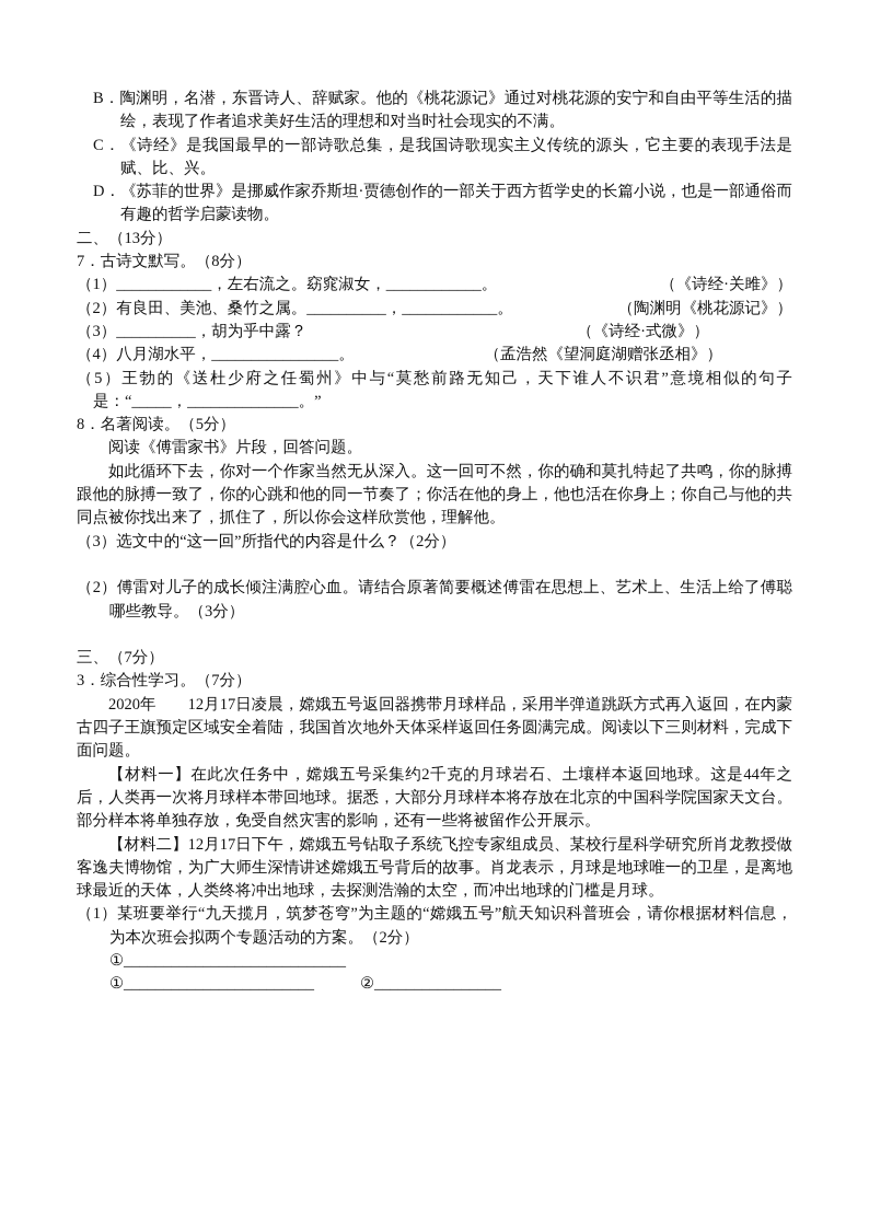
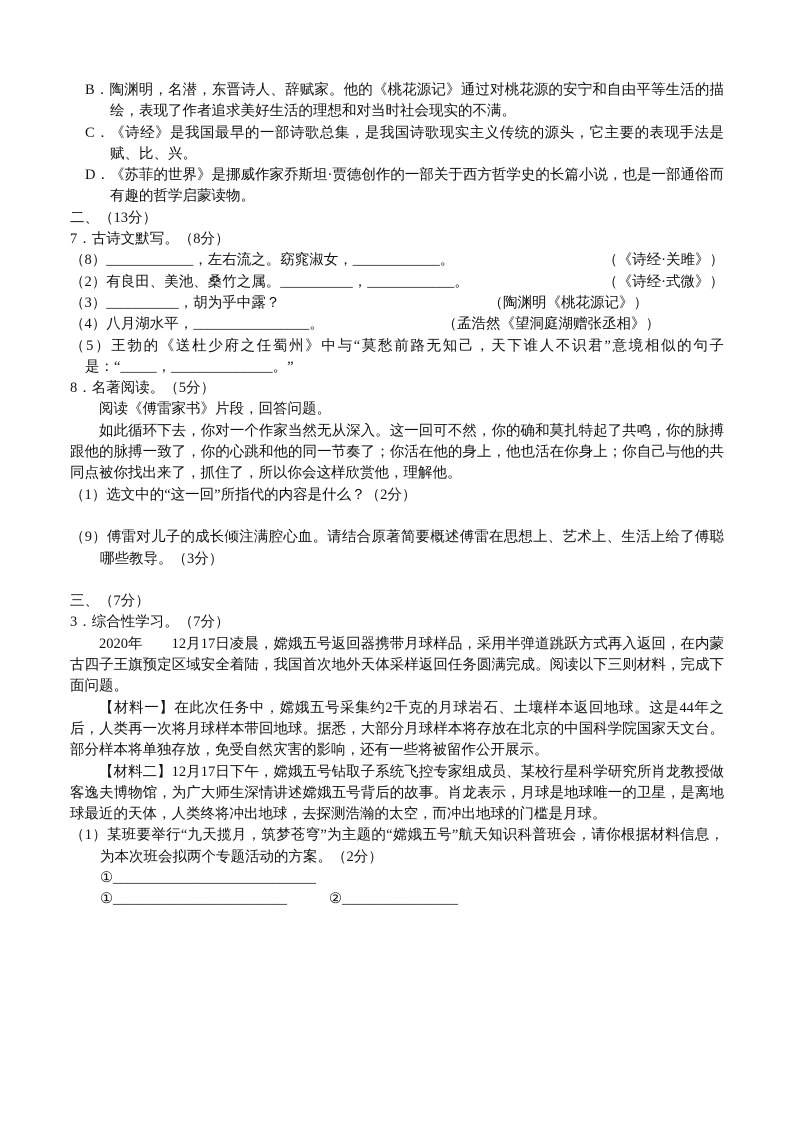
  B．陶渊明，名潜，东晋诗人、辞赋家。他的《桃花源记》通过对桃花源的安宁和自由平等生活的描绘，表现了作者追求美好生活的理想和对当时社会现实的不满。
  C．《诗经》是我国最早的一部诗歌总集，是我国诗歌现实主义传统的源头，它主要的表现手法是赋、比、兴。
  D．《苏菲的世界》是挪威作家乔斯坦·贾德创作的一部关于西方哲学史的长篇小说，也是一部通俗而有趣的哲学启蒙读物。
  二、（13分）
  7．古诗文默写。（8分）
- （1）____________，左右流之。窈窕淑女，____________。
+ （8）____________，左右流之。窈窕淑女，____________。
  （《诗经·关雎》）
  （2）有良田、美池、桑竹之属。__________，____________。
- （陶渊明《桃花源记》）
+ （《诗经·式微》）
  （3）__________，胡为乎中露？
- （《诗经·式微》）
+ （陶渊明《桃花源记》）
  （4）八月湖水平，________________。
  （孟浩然《望洞庭湖赠张丞相》）
  （5）王勃的《送杜少府之任蜀州》中与“莫愁前路无知己，天下谁人不识君”意境相似的句子是：“_____，______________。”
  8．名著阅读。（5分）
  阅读《傅雷家书》片段，回答问题。
  如此循环下去，你对一个作家当然无从深入。这一回可不然，你的确和莫扎特起了共鸣，你的脉搏跟他的脉搏一致了，你的心跳和他的同一节奏了；你活在他的身上，他也活在你身上；你自己与他的共同点被你找出来了，抓住了，所以你会这样欣赏他，理解他。
- （3）选文中的“这一回”所指代的内容是什么？（2分）
+ （1）选文中的“这一回”所指代的内容是什么？（2分）
- （2）傅雷对儿子的成长倾注满腔心血。请结合原著简要概述傅雷在思想上、艺术上、生活上给了傅聪哪些教导。（3分）
+ （9）傅雷对儿子的成长倾注满腔心血。请结合原著简要概述傅雷在思想上、艺术上、生活上给了傅聪哪些教导。（3分）
  三、（7分）
  3．综合性学习。（7分）
  2020年 12月17日凌晨，嫦娥五号返回器携带月球样品，采用半弹道跳跃方式再入返回，在内蒙古四子王旗预定区域安全着陆，我国首次地外天体采样返回任务圆满完成。阅读以下三则材料，完成下面问题。
  【材料一】在此次任务中，嫦娥五号采集约2千克的月球岩石、土壤样本返回地球。这是44年之后，人类再一次将月球样本带回地球。据悉，大部分月球样本将存放在北京的中国科学院国家天文台。部分样本将单独存放，免受自然灾害的影响，还有一些将被留作公开展示。
  【材料二】12月17日下午，嫦娥五号钻取子系统飞控专家组成员、某校行星科学研究所肖龙教授做客逸夫博物馆，为广大师生深情讲述嫦娥五号背后的故事。肖龙表示，月球是地球唯一的卫星，是离地球最近的天体，人类终将冲出地球，去探测浩瀚的太空，而冲出地球的门槛是月球。
  （1）某班要举行“九天揽月，筑梦苍穹”为主题的“嫦娥五号”航天知识科普班会，请你根据材料信息，为本次班会拟两个专题活动的方案。（2分）
  ①____________________________
  ①________________________ ②________________
